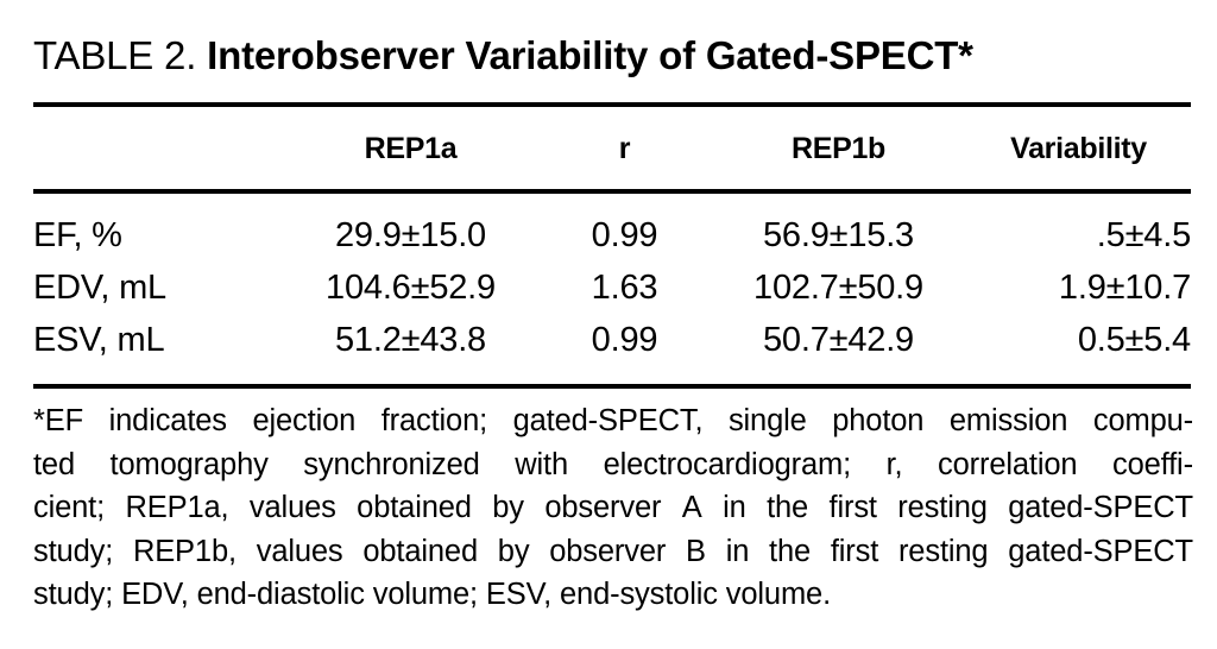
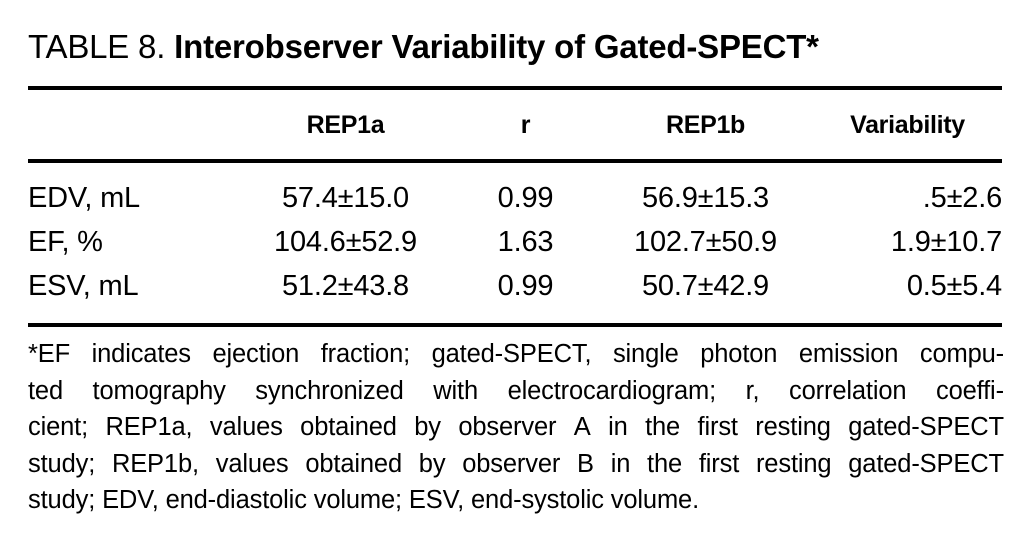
- TABLE 2. Interobserver Variability of Gated-SPECT*
+ TABLE 8. Interobserver Variability of Gated-SPECT*
  REP1a
  r
  REP1b
  Variability
- EF, %
+ EDV, mL
- 29.9±15.0
+ 57.4±15.0
  0.99
  56.9±15.3
- .5±4.5
+ .5±2.6
- EDV, mL
+ EF, %
  104.6±52.9
  1.63
  102.7±50.9
  1.9±10.7
  ESV, mL
  51.2±43.8
  0.99
  50.7±42.9
  0.5±5.4
  *EF
  indicates
  ejection
  fraction;
  gated-SPECT,
  single
  photon
  emission
  compu-
  ted
  tomography
  synchronized
  with
  electrocardiogram;
  r,
  correlation
  coeffi-
  cient;
  REP1a,
  values
  obtained
  by
  observer
  A
  in
  the
  first
  resting
  gated-SPECT
  study;
  REP1b,
  values
  obtained
  by
  observer
  B
  in
  the
  first
  resting
  gated-SPECT
  study; EDV, end-diastolic volume; ESV, end-systolic volume.
